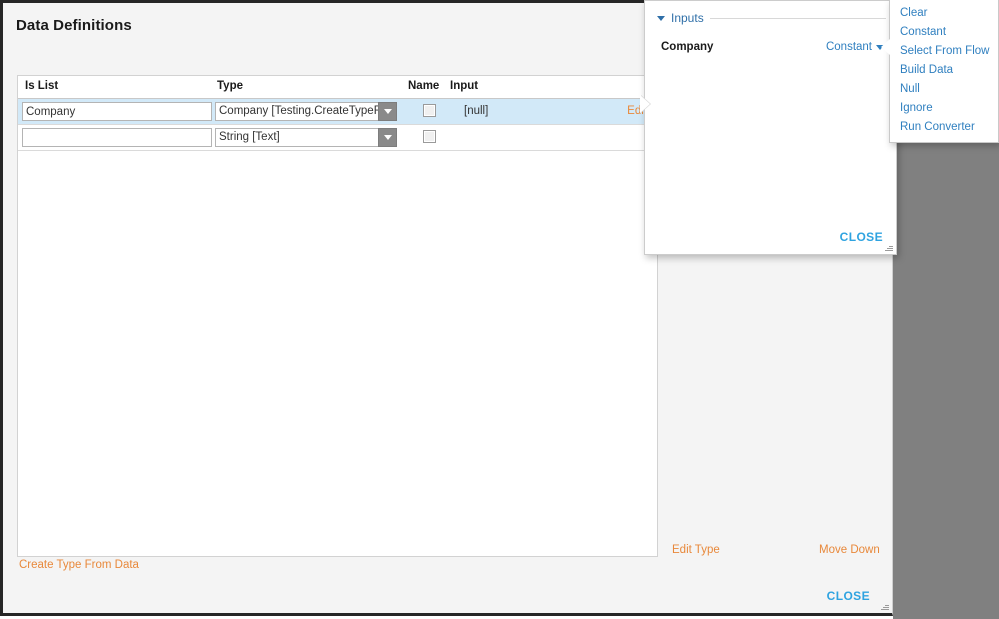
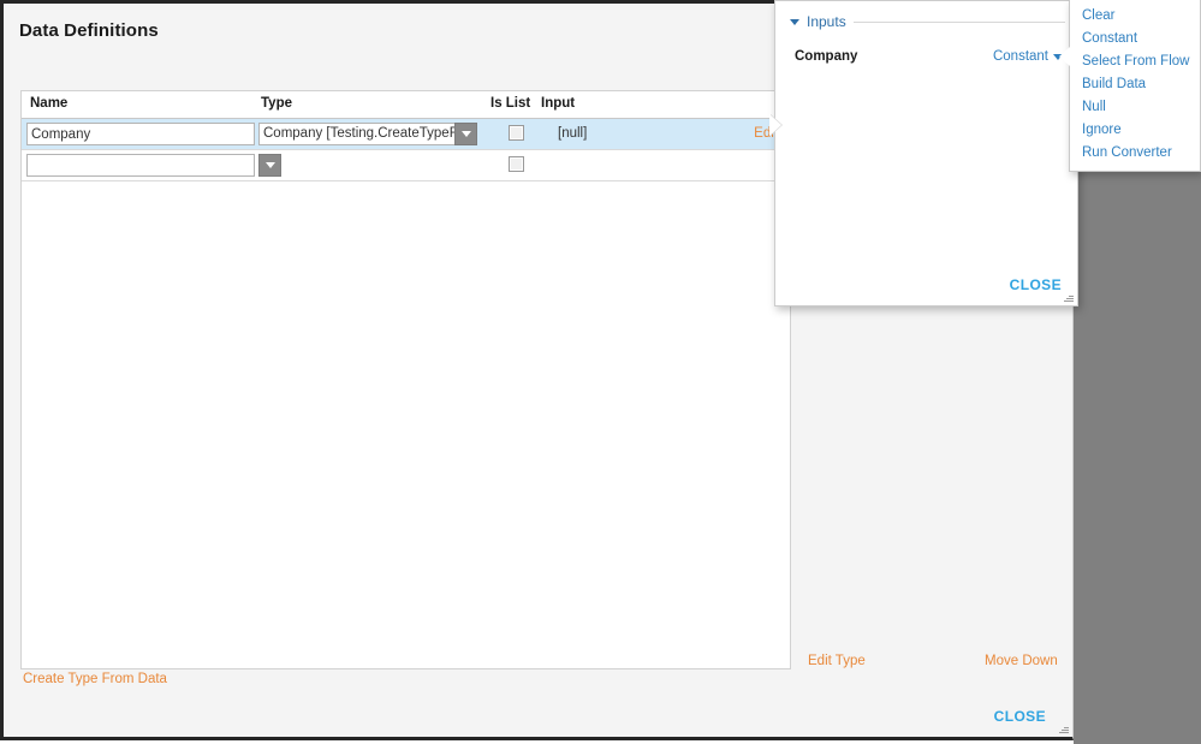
  Data Definitions
- Is List
+ Name
  Type
- Name
+ Is List
  Input
  Company
  Company [Testing.CreateType
  [null]
  Edi
- String [Text]
  Create Type From Data
  Edit Type
  Move Down
  CLOSE
  Inputs
  Company
  Constant
  CLOSE
  Clear
  Constant
  Select From Flow
  Build Data
  Null
  Ignore
  Run Converter
